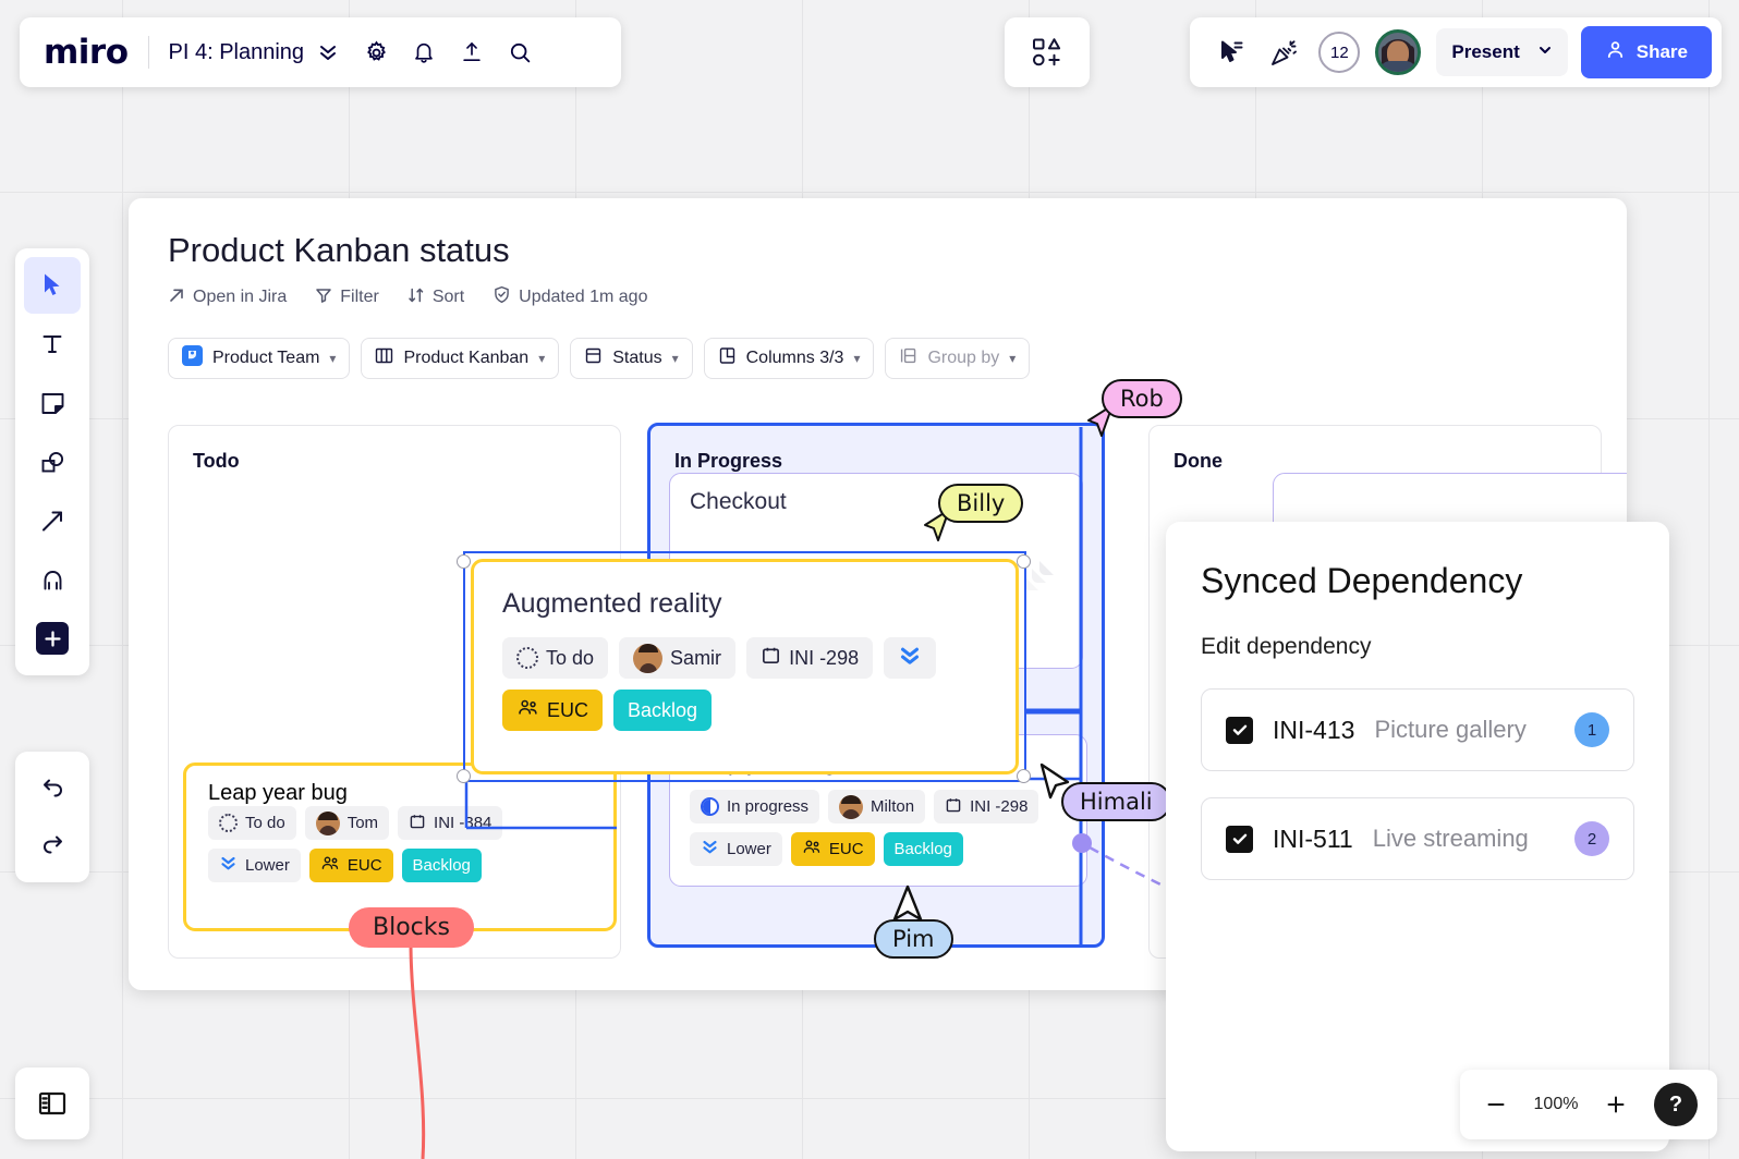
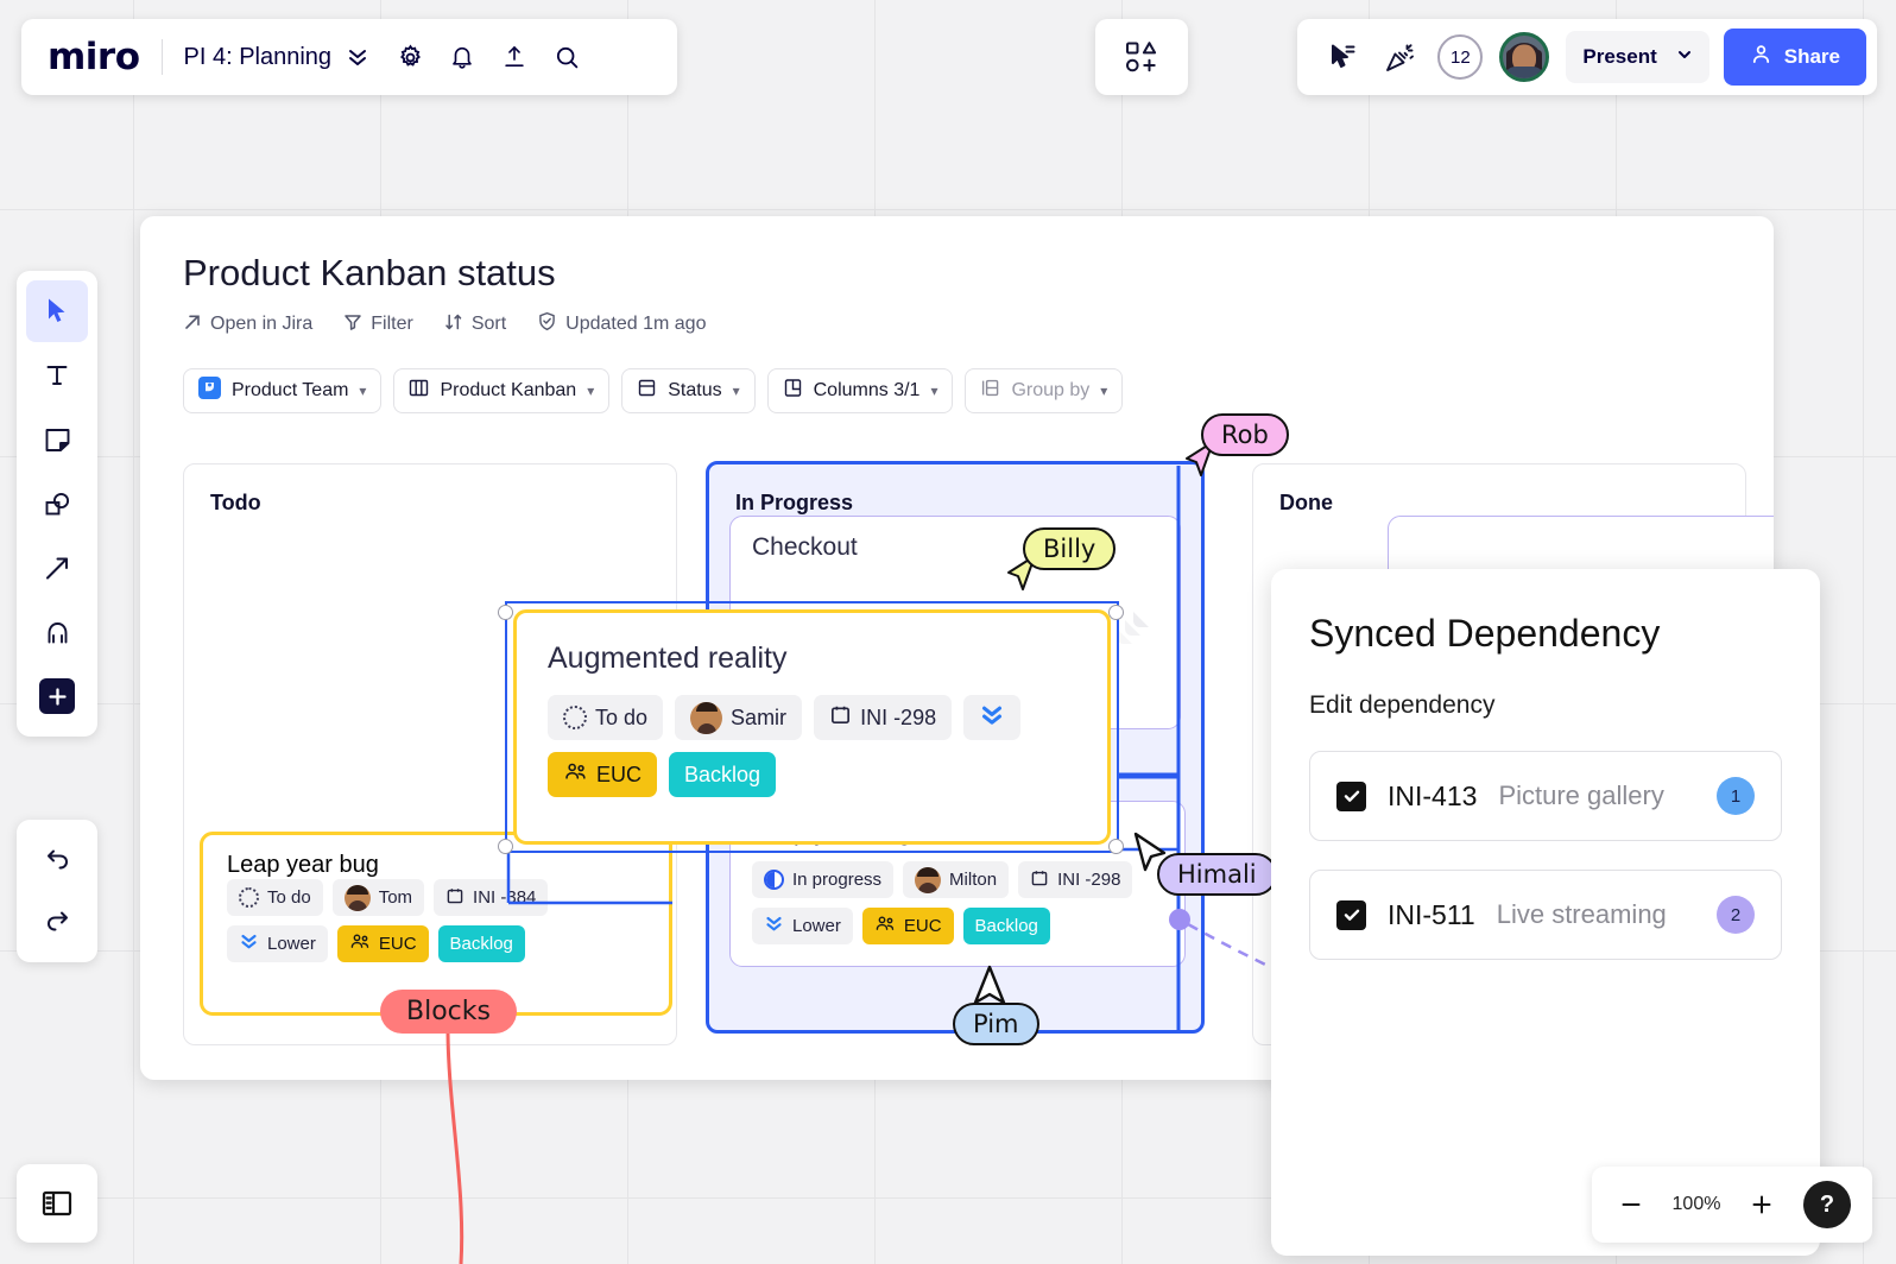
  Product Kanban status
  Open in Jira
  Filter
  Sort
  Updated 1m ago
  Product Team
  ▾
  Product Kanban
  ▾
  Status
  ▾
- Columns 3/3
+ Columns 3/1
  ▾
  Group by
  ▾
  Todo
  In Progress
  Done
  Checkout
  In progress
  Milton
  INI -298
  Lower
  EUC
  Backlog
  Leap year bug
  To do
  Tom
  INI -384
  Lower
  EUC
  Backlog
  Blocks
  Augmented reality
  To do
  Samir
  INI -298
  EUC
  Backlog
  Rob
  Billy
  Himali
  Pim
  Synced Dependency
  Edit dependency
  INI-413
  Picture gallery
  1
  INI-511
  Live streaming
  2
  miro
  PI 4: Planning
  12
  Present
  Share
  100%
  ?
